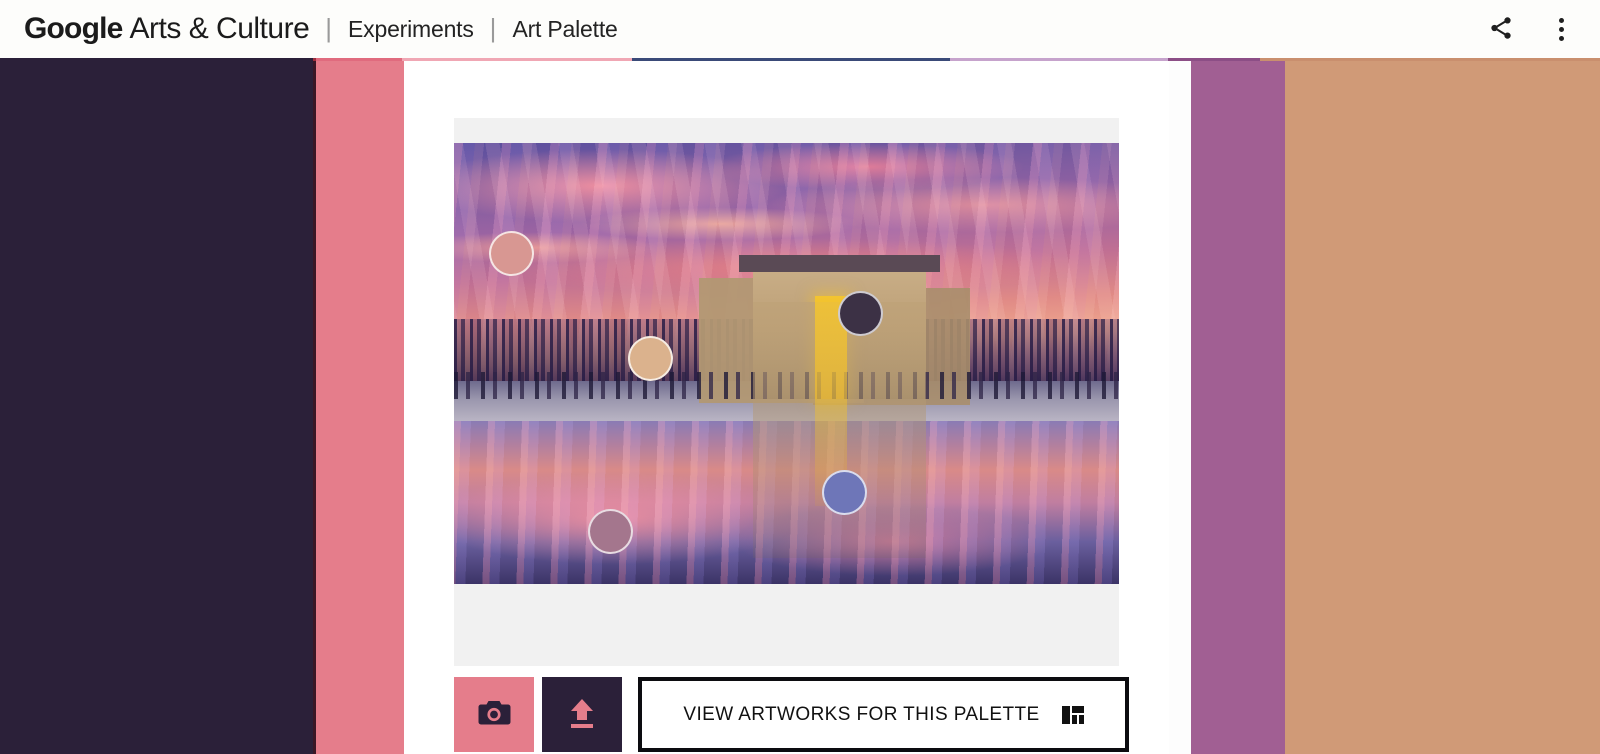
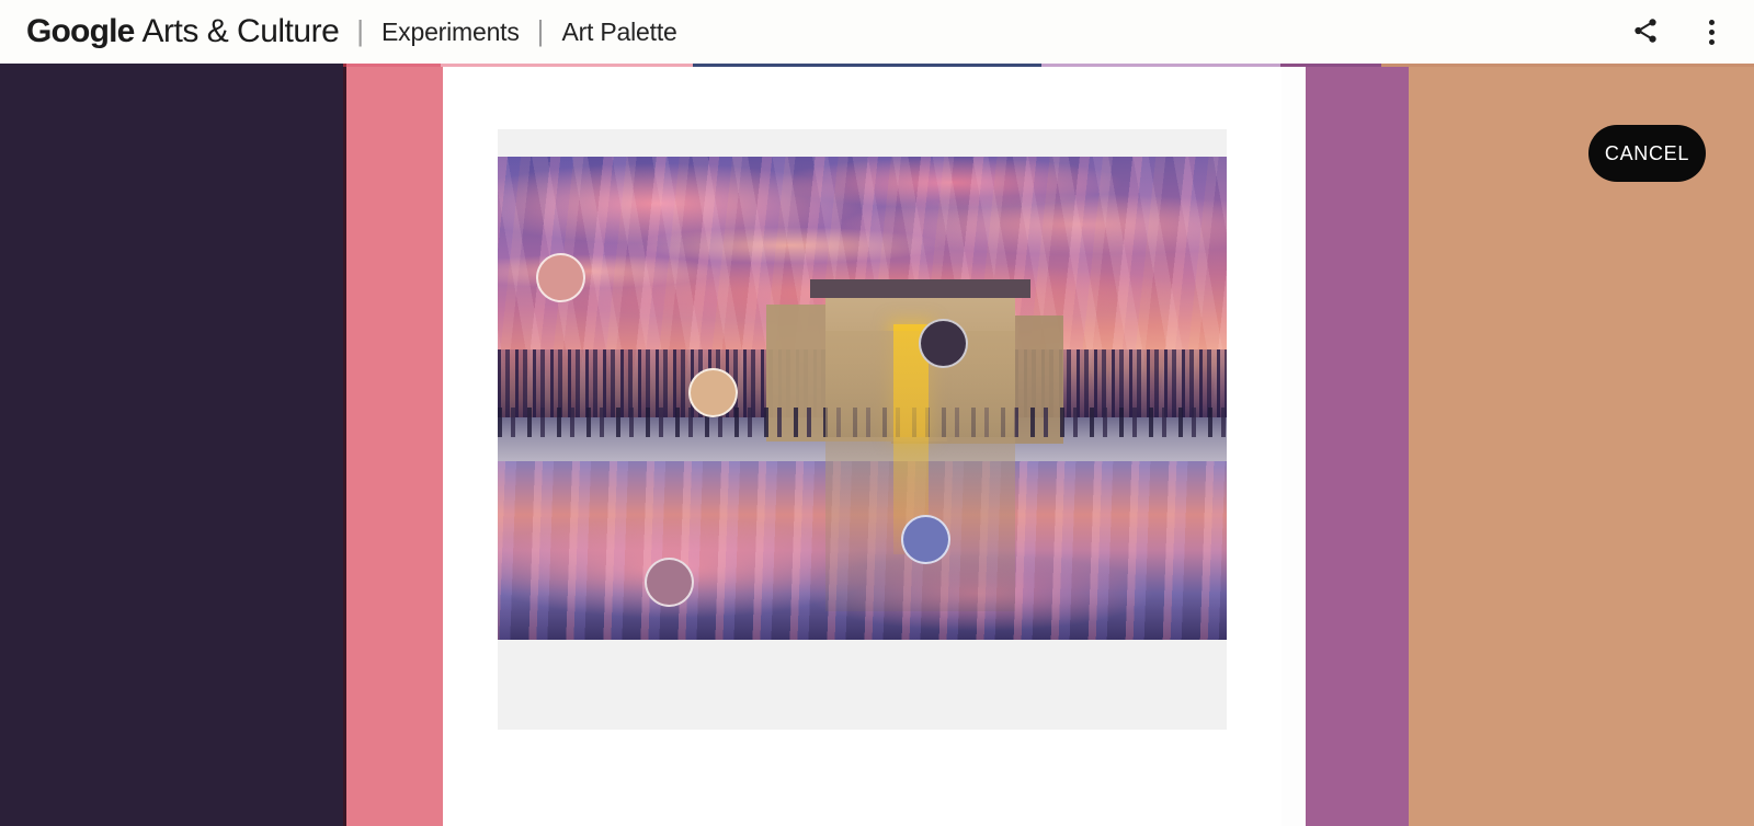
- VIEW ARTWORKS FOR THIS PALETTE
  Google
  Arts & Culture
  |
  Experiments
  |
  Art Palette
+ CANCEL
